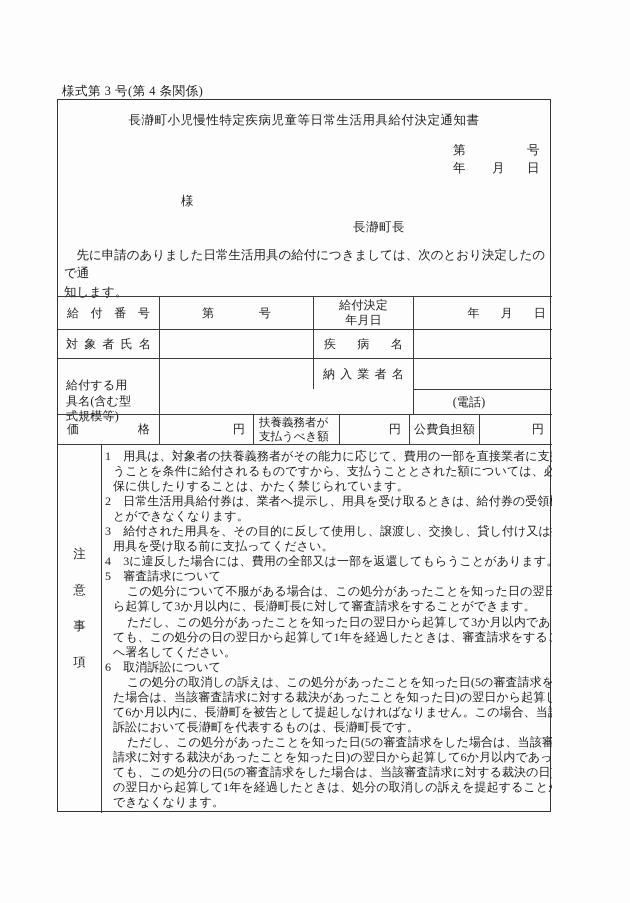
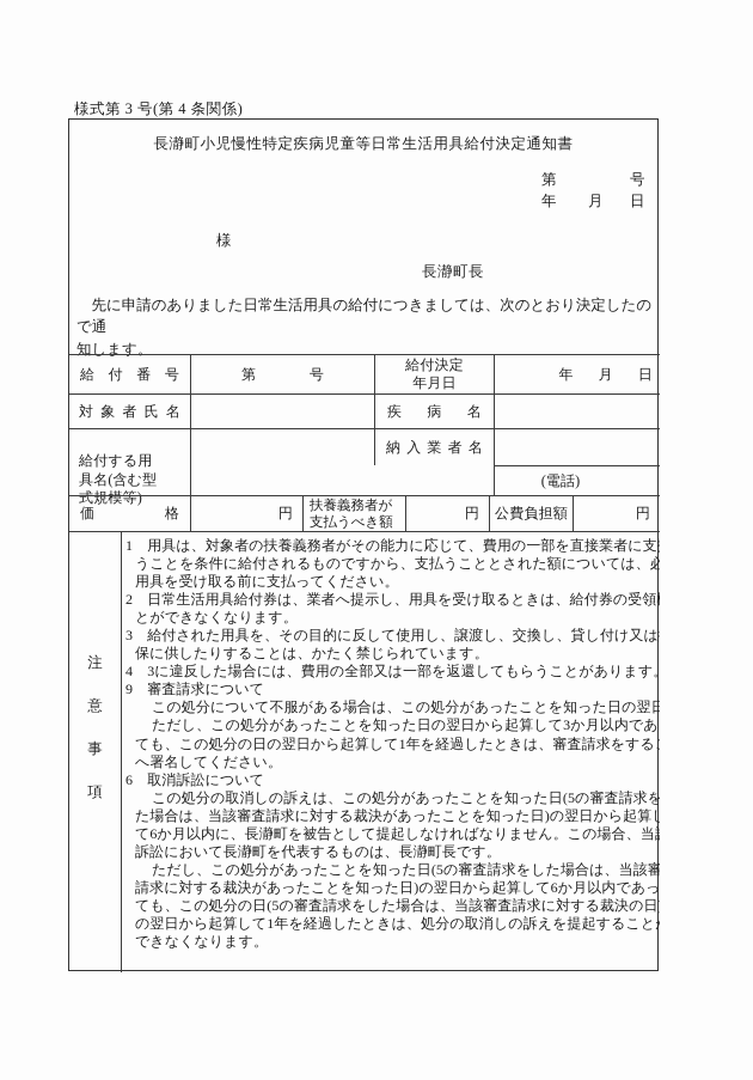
  様式第 3 号(第 4 条関係)
  長瀞町小児慢性特定疾病児童等日常生活用具給付決定通知書
  第
  号
  年
  月
  日
  様
  長瀞町長
  先に申請のありました日常生活用具の給付につきましては、次のとおり決定したので通
  知します。
  給付番号
  第
  号
  給付決定
  年月日
  年
  月
  日
  対象者氏名
  疾病名
  給付する用
  具名(含む型
  式規模等)
  納入業者名
  (電話)
  価格
  円
  扶養義務者が
  支払うべき額
  円
  公費負担額
  円
  注
  意
  事
  項
  1 用具は、対象者の扶養義務者がその能力に応じて、費用の一部を直接業者に支
  うことを条件に給付されるものですから、支払うこととされた額については、必
- 保に供したりすることは、かたく禁じられています。
+ 用具を受け取る前に支払ってください。
  2 日常生活用具給付券は、業者へ提示し、用具を受け取るときは、給付券の受領
  とができなくなります。
  3 給付された用具を、その目的に反して使用し、譲渡し、交換し、貸し付け又は
- 用具を受け取る前に支払ってください。
+ 保に供したりすることは、かたく禁じられています。
  4 3に違反した場合には、費用の全部又は一部を返還してもらうことがあります
- 5 審査請求について
+ 9 審査請求について
  この処分について不服がある場合は、この処分があったことを知った日の翌日
- ら起算して3か月以内に、長瀞町長に対して審査請求をすることができます。
  ただし、この処分があったことを知った日の翌日から起算して3か月以内であ
  ても、この処分の日の翌日から起算して1年を経過したときは、審査請求をする
  へ署名してください。
  6 取消訴訟について
  この処分の取消しの訴えは、この処分があったことを知った日(5の審査請求を
  た場合は、当該審査請求に対する裁決があったことを知った日)の翌日から起算し
  て6か月以内に、長瀞町を被告として提起しなければなりません。この場合、当
  訴訟において長瀞町を代表するものは、長瀞町長です。
  ただし、この処分があったことを知った日(5の審査請求をした場合は、当該審
  請求に対する裁決があったことを知った日)の翌日から起算して6か月以内であっ
  ても、この処分の日(5の審査請求をした場合は、当該審査請求に対する裁決の日
  の翌日から起算して1年を経過したときは、処分の取消しの訴えを提起すること
  できなくなります。
